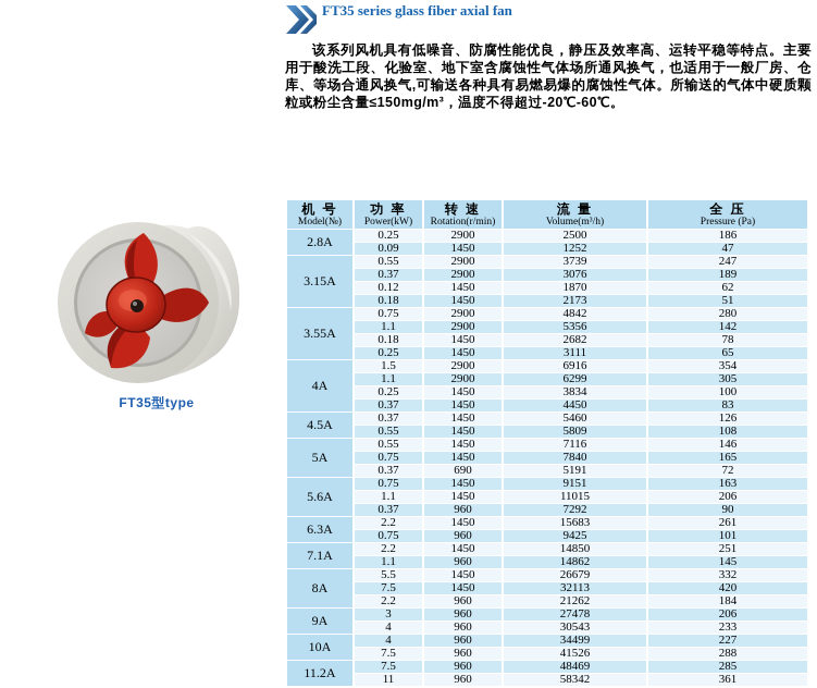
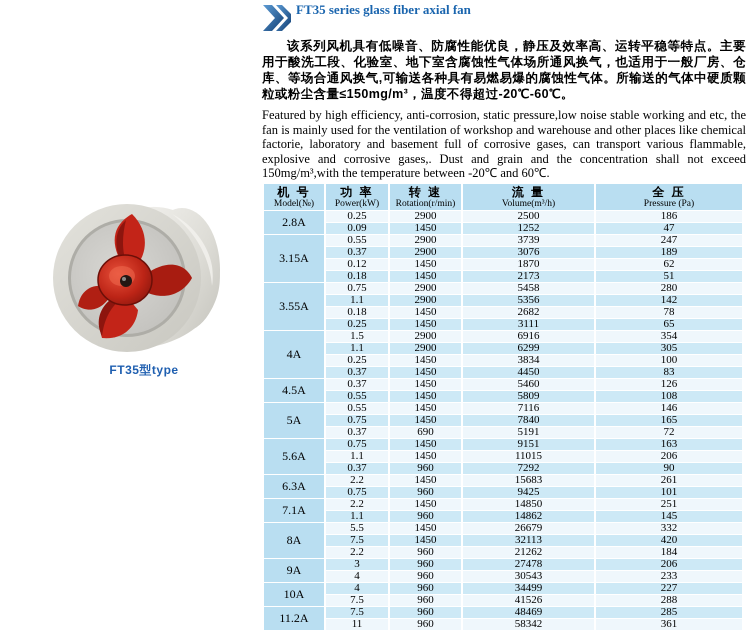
  FT35型type
  FT35 series glass fiber axial fan
  该系列风机具有低噪音、防腐性能优良，静压及效率高、运转平稳等特点。主要用于酸洗工段、化验室、地下室含腐蚀性气体场所通风换气，也适用于一般厂房、仓库、等场合通风换气,可输送各种具有易燃易爆的腐蚀性气体。所输送的气体中硬质颗粒或粉尘含量≤150mg/m³，温度不得超过-20℃-60℃。
+ Featured by high efficiency, anti-corrosion, static pressure,low noise stable working and etc, the fan is mainly used for the ventilation of workshop and warehouse and other places like chemical factorie, laboratory and basement full of corrosive gases, can transport various flammable, explosive and corrosive gases,. Dust and grain and the concentration shall not exceed 150mg/m³,with the temperature between -20℃ and 60℃.
  机 号 Model(№)	功 率 Power(kW)	转 速 Rotation(r/min)	流 量 Volume(m³/h)	全 压 Pressure (Pa)
  2.8A	0.25	2900	2500	186
  0.09	1450	1252	47
  3.15A	0.55	2900	3739	247
  0.37	2900	3076	189
  0.12	1450	1870	62
  0.18	1450	2173	51
- 3.55A	0.75	2900	4842	280
+ 3.55A	0.75	2900	5458	280
  1.1	2900	5356	142
  0.18	1450	2682	78
  0.25	1450	3111	65
  4A	1.5	2900	6916	354
  1.1	2900	6299	305
  0.25	1450	3834	100
  0.37	1450	4450	83
  4.5A	0.37	1450	5460	126
  0.55	1450	5809	108
  5A	0.55	1450	7116	146
  0.75	1450	7840	165
  0.37	690	5191	72
  5.6A	0.75	1450	9151	163
  1.1	1450	11015	206
  0.37	960	7292	90
  6.3A	2.2	1450	15683	261
  0.75	960	9425	101
  7.1A	2.2	1450	14850	251
  1.1	960	14862	145
  8A	5.5	1450	26679	332
  7.5	1450	32113	420
  2.2	960	21262	184
  9A	3	960	27478	206
  4	960	30543	233
  10A	4	960	34499	227
  7.5	960	41526	288
  11.2A	7.5	960	48469	285
  11	960	58342	361
